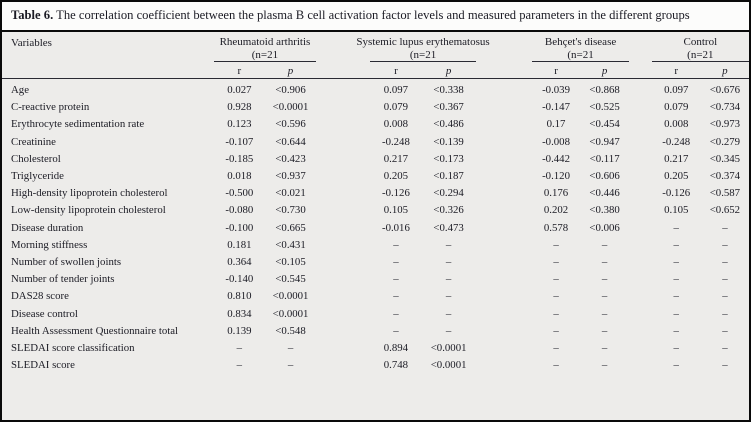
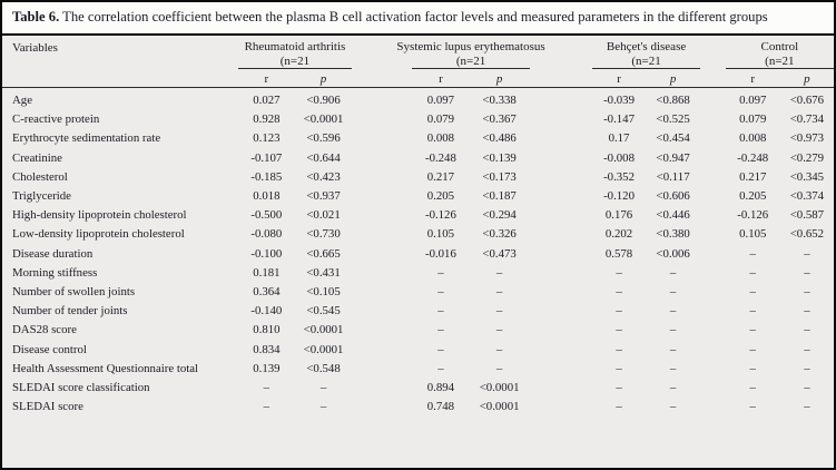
  Table 6. The correlation coefficient between the plasma B cell activation factor levels and measured parameters in the different groups
  Variables	Rheumatoid arthritis (n=21		Systemic lupus erythematosus (n=21		Behçet's disease (n=21		Control (n=21
  r	p		r	p		r	p		r	p
  Age	0.027	<0.906		0.097	<0.338		-0.039	<0.868		0.097	<0.676
  C-reactive protein	0.928	<0.0001		0.079	<0.367		-0.147	<0.525		0.079	<0.734
  Erythrocyte sedimentation rate	0.123	<0.596		0.008	<0.486		0.17	<0.454		0.008	<0.973
  Creatinine	-0.107	<0.644		-0.248	<0.139		-0.008	<0.947		-0.248	<0.279
- Cholesterol	-0.185	<0.423		0.217	<0.173		-0.442	<0.117		0.217	<0.345
+ Cholesterol	-0.185	<0.423		0.217	<0.173		-0.352	<0.117		0.217	<0.345
  Triglyceride	0.018	<0.937		0.205	<0.187		-0.120	<0.606		0.205	<0.374
  High-density lipoprotein cholesterol	-0.500	<0.021		-0.126	<0.294		0.176	<0.446		-0.126	<0.587
  Low-density lipoprotein cholesterol	-0.080	<0.730		0.105	<0.326		0.202	<0.380		0.105	<0.652
  Disease duration	-0.100	<0.665		-0.016	<0.473		0.578	<0.006		–	–
  Morning stiffness	0.181	<0.431		–	–		–	–		–	–
  Number of swollen joints	0.364	<0.105		–	–		–	–		–	–
  Number of tender joints	-0.140	<0.545		–	–		–	–		–	–
  DAS28 score	0.810	<0.0001		–	–		–	–		–	–
  Disease control	0.834	<0.0001		–	–		–	–		–	–
  Health Assessment Questionnaire total	0.139	<0.548		–	–		–	–		–	–
  SLEDAI score classification	–	–		0.894	<0.0001		–	–		–	–
  SLEDAI score	–	–		0.748	<0.0001		–	–		–	–
